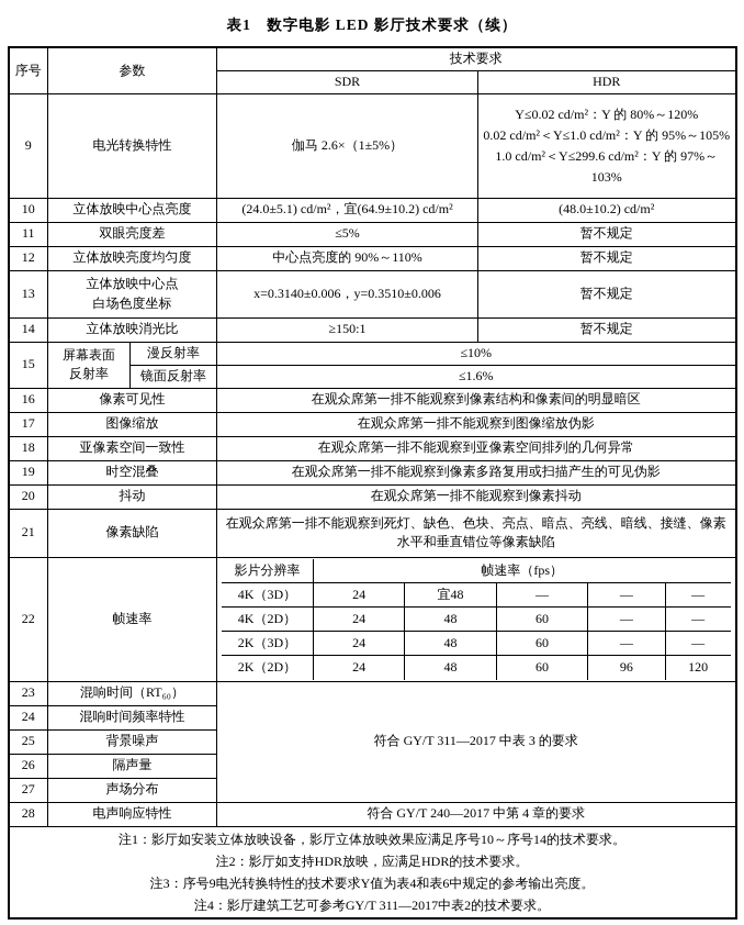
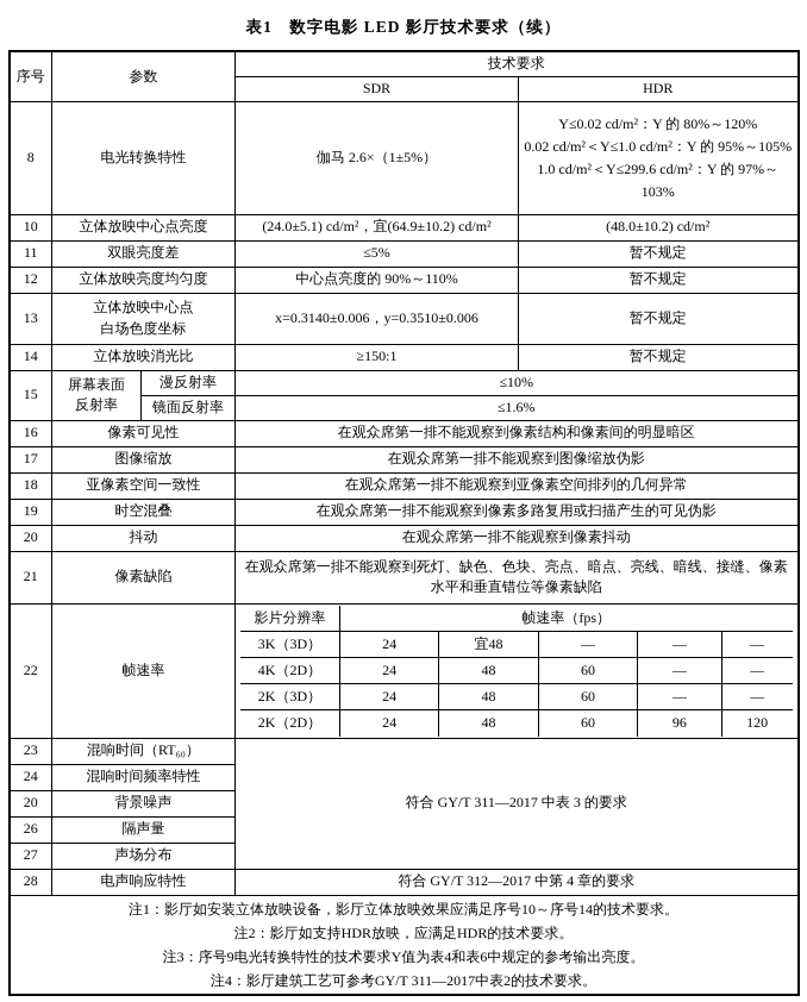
  表1 数字电影 LED 影厅技术要求（续）
  序号	参数	技术要求
  SDR	HDR
- 9	电光转换特性	伽马 2.6×（1±5%）	Y≤0.02 cd/m²：Y 的 80%～120% 0.02 cd/m²＜Y≤1.0 cd/m²：Y 的 95%～105% 1.0 cd/m²＜Y≤299.6 cd/m²：Y 的 97%～103%
+ 8	电光转换特性	伽马 2.6×（1±5%）	Y≤0.02 cd/m²：Y 的 80%～120% 0.02 cd/m²＜Y≤1.0 cd/m²：Y 的 95%～105% 1.0 cd/m²＜Y≤299.6 cd/m²：Y 的 97%～103%
  10	立体放映中心点亮度	(24.0±5.1) cd/m²，宜(64.9±10.2) cd/m²	(48.0±10.2) cd/m²
  11	双眼亮度差	≤5%	暂不规定
  12	立体放映亮度均匀度	中心点亮度的 90%～110%	暂不规定
  13	立体放映中心点 白场色度坐标	x=0.3140±0.006，y=0.3510±0.006	暂不规定
  14	立体放映消光比	≥150:1	暂不规定
  15	屏幕表面 反射率	漫反射率	≤10%
  镜面反射率	≤1.6%
  16	像素可见性	在观众席第一排不能观察到像素结构和像素间的明显暗区
  17	图像缩放	在观众席第一排不能观察到图像缩放伪影
  18	亚像素空间一致性	在观众席第一排不能观察到亚像素空间排列的几何异常
  19	时空混叠	在观众席第一排不能观察到像素多路复用或扫描产生的可见伪影
  20	抖动	在观众席第一排不能观察到像素抖动
  21	像素缺陷	在观众席第一排不能观察到死灯、缺色、色块、亮点、暗点、亮线、暗线、接缝、像素水平和垂直错位等像素缺陷
  22	帧速率
  影片分辨率	帧速率（fps）
- 4K（3D）	24	宜48	—	—	—
+ 3K（3D）	24	宜48	—	—	—
  4K（2D）	24	48	60	—	—
  2K（3D）	24	48	60	—	—
  2K（2D）	24	48	60	96	120
  23	混响时间（RT₆₀）	符合 GY/T 311—2017 中表 3 的要求
  24	混响时间频率特性
- 25	背景噪声
+ 20	背景噪声
  26	隔声量
  27	声场分布
- 28	电声响应特性	符合 GY/T 240—2017 中第 4 章的要求
+ 28	电声响应特性	符合 GY/T 312—2017 中第 4 章的要求
  注1：影厅如安装立体放映设备，影厅立体放映效果应满足序号10～序号14的技术要求。 注2：影厅如支持HDR放映，应满足HDR的技术要求。 注3：序号9电光转换特性的技术要求Y值为表4和表6中规定的参考输出亮度。 注4：影厅建筑工艺可参考GY/T 311—2017中表2的技术要求。
